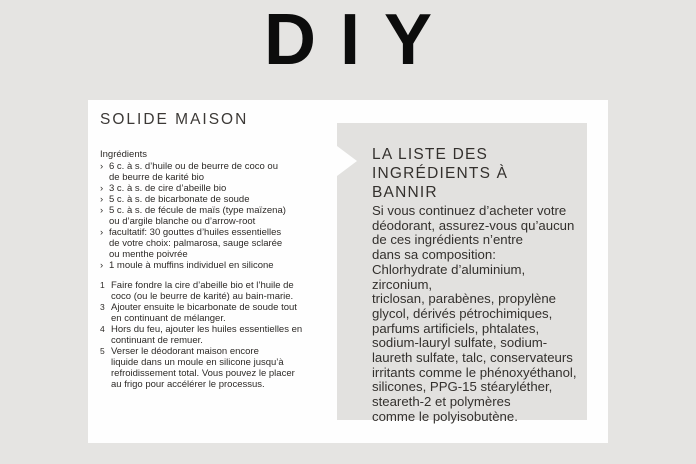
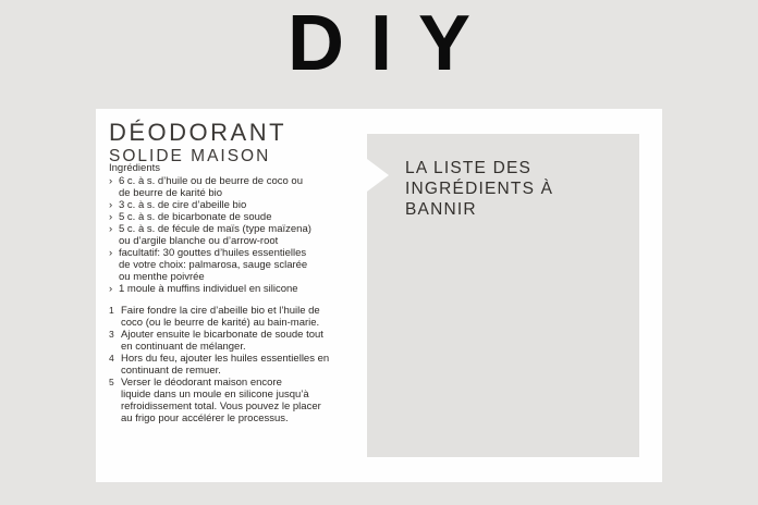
  DIY
+ DÉODORANT
  SOLIDE MAISON
  Ingrédients
  ›
  6 c. à s. d’huile ou de beurre de coco ou
  de beurre de karité bio
  ›
  3 c. à s. de cire d’abeille bio
  ›
  5 c. à s. de bicarbonate de soude
  ›
  5 c. à s. de fécule de maïs (type maïzena)
  ou d’argile blanche ou d’arrow-root
  ›
  facultatif: 30 gouttes d’huiles essentielles
  de votre choix: palmarosa, sauge sclarée
  ou menthe poivrée
  ›
  1 moule à muffins individuel en silicone
  1
  Faire fondre la cire d’abeille bio et l’huile de
  coco (ou le beurre de karité) au bain-marie.
  3
  Ajouter ensuite le bicarbonate de soude tout
  en continuant de mélanger.
  4
  Hors du feu, ajouter les huiles essentielles en
  continuant de remuer.
  5
  Verser le déodorant maison encore
  liquide dans un moule en silicone jusqu’à
  refroidissement total. Vous pouvez le placer
  au frigo pour accélérer le processus.
  LA LISTE DES
  INGRÉDIENTS À BANNIR
- Si vous continuez d’acheter votre
- déodorant, assurez-vous qu’aucun
- de ces ingrédients n’entre
- dans sa composition:
- Chlorhydrate d’aluminium, zirconium,
- triclosan, parabènes, propylène
- glycol, dérivés pétrochimiques,
- parfums artificiels, phtalates,
- sodium-lauryl sulfate, sodium-
- laureth sulfate, talc, conservateurs
- irritants comme le phénoxyéthanol,
- silicones, PPG-15 stéaryléther,
- steareth-2 et polymères
- comme le polyisobutène.
